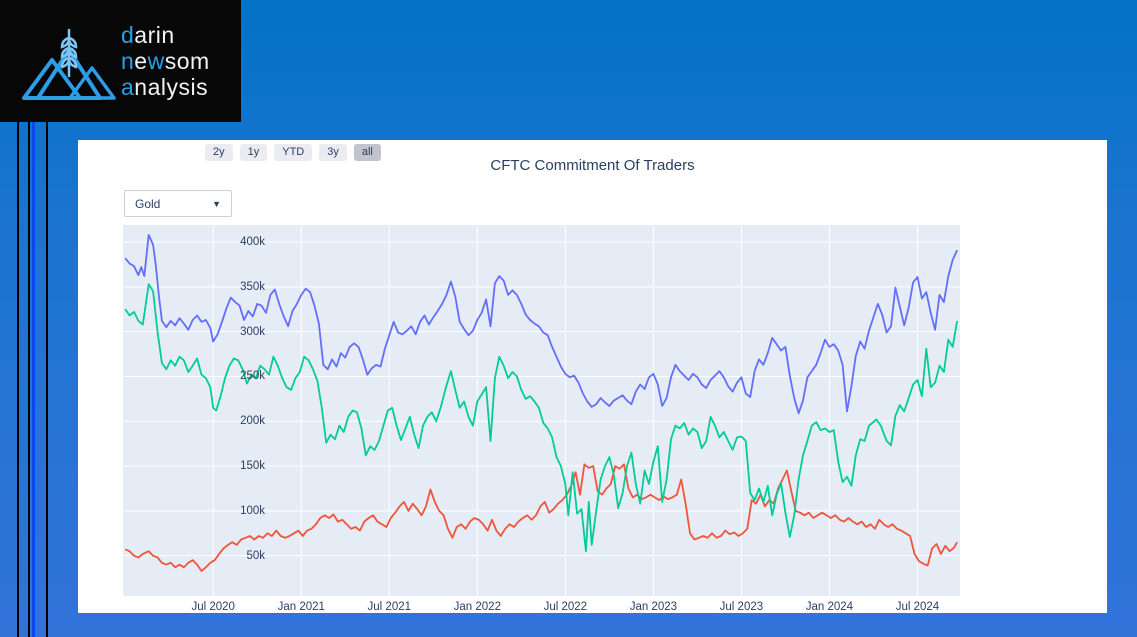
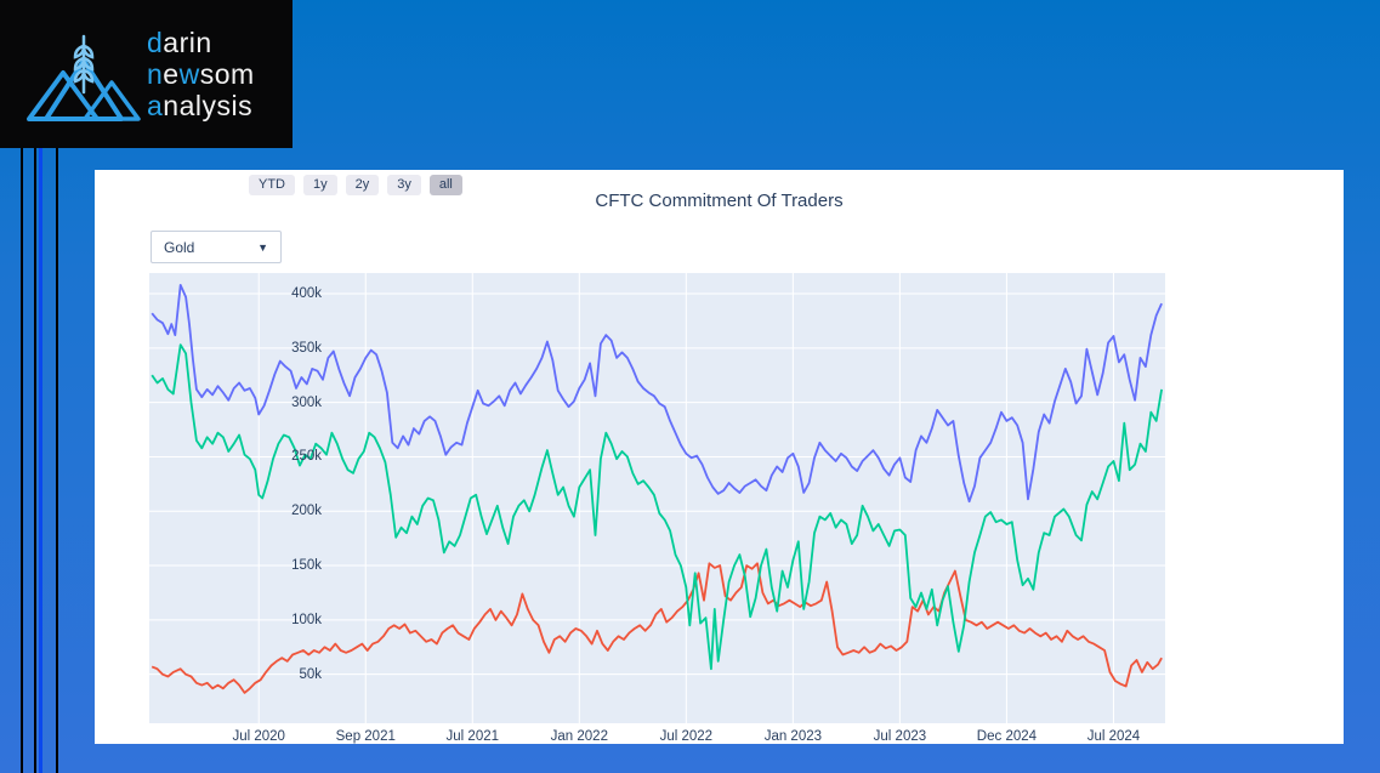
  darin
  newsom
  analysis
- 2y
+ YTD
  1y
- YTD
+ 2y
  3y
  all
  CFTC Commitment Of Traders
  Gold
  ▼
  400k
  350k
  300k
  250k
  200k
  150k
  100k
  50k
  Jul 2020
- Jan 2021
+ Sep 2021
  Jul 2021
  Jan 2022
  Jul 2022
  Jan 2023
  Jul 2023
- Jan 2024
+ Dec 2024
  Jul 2024
